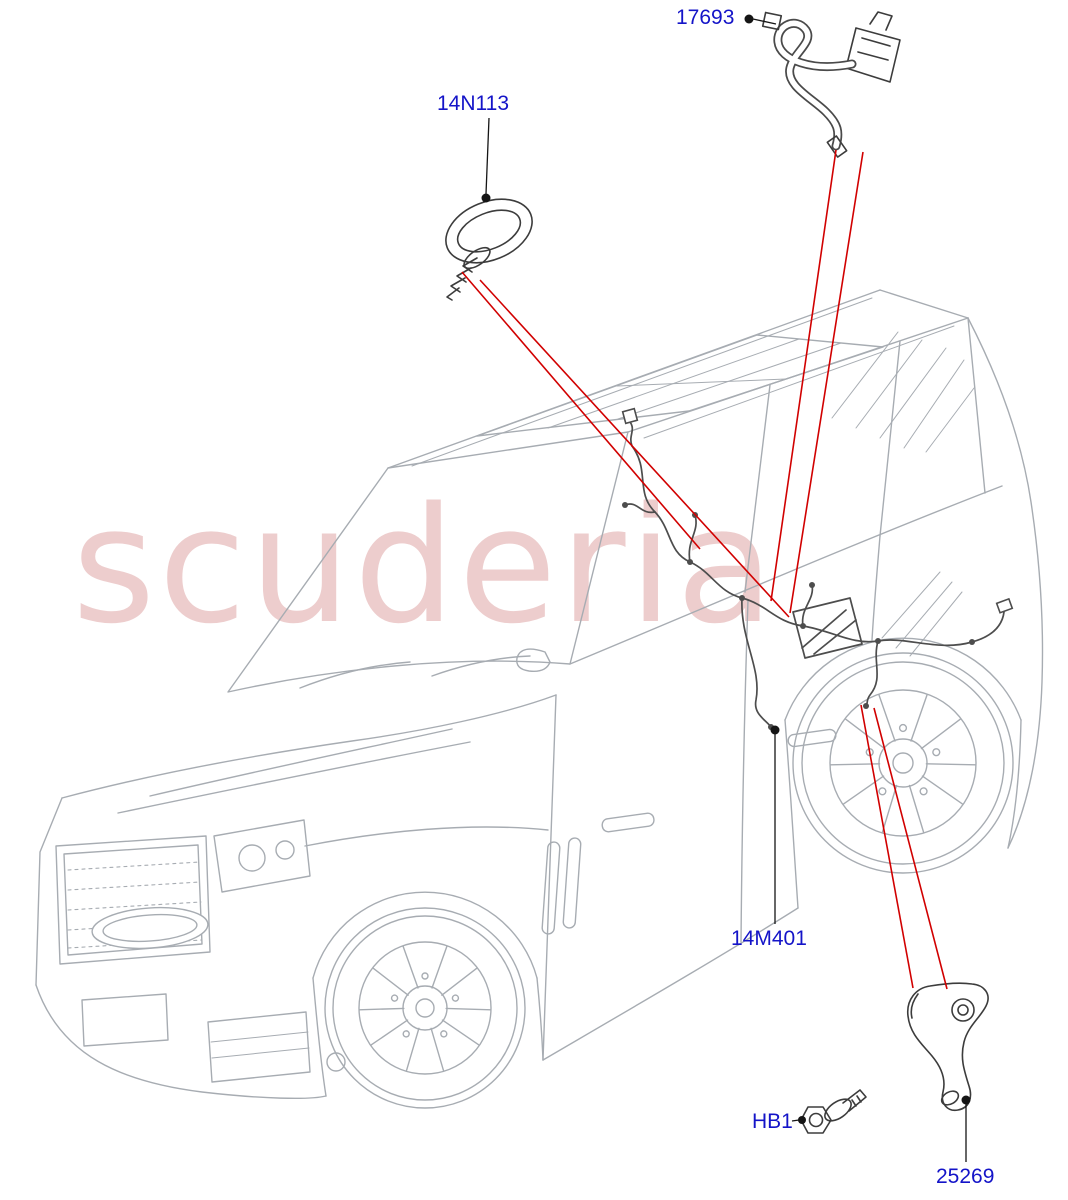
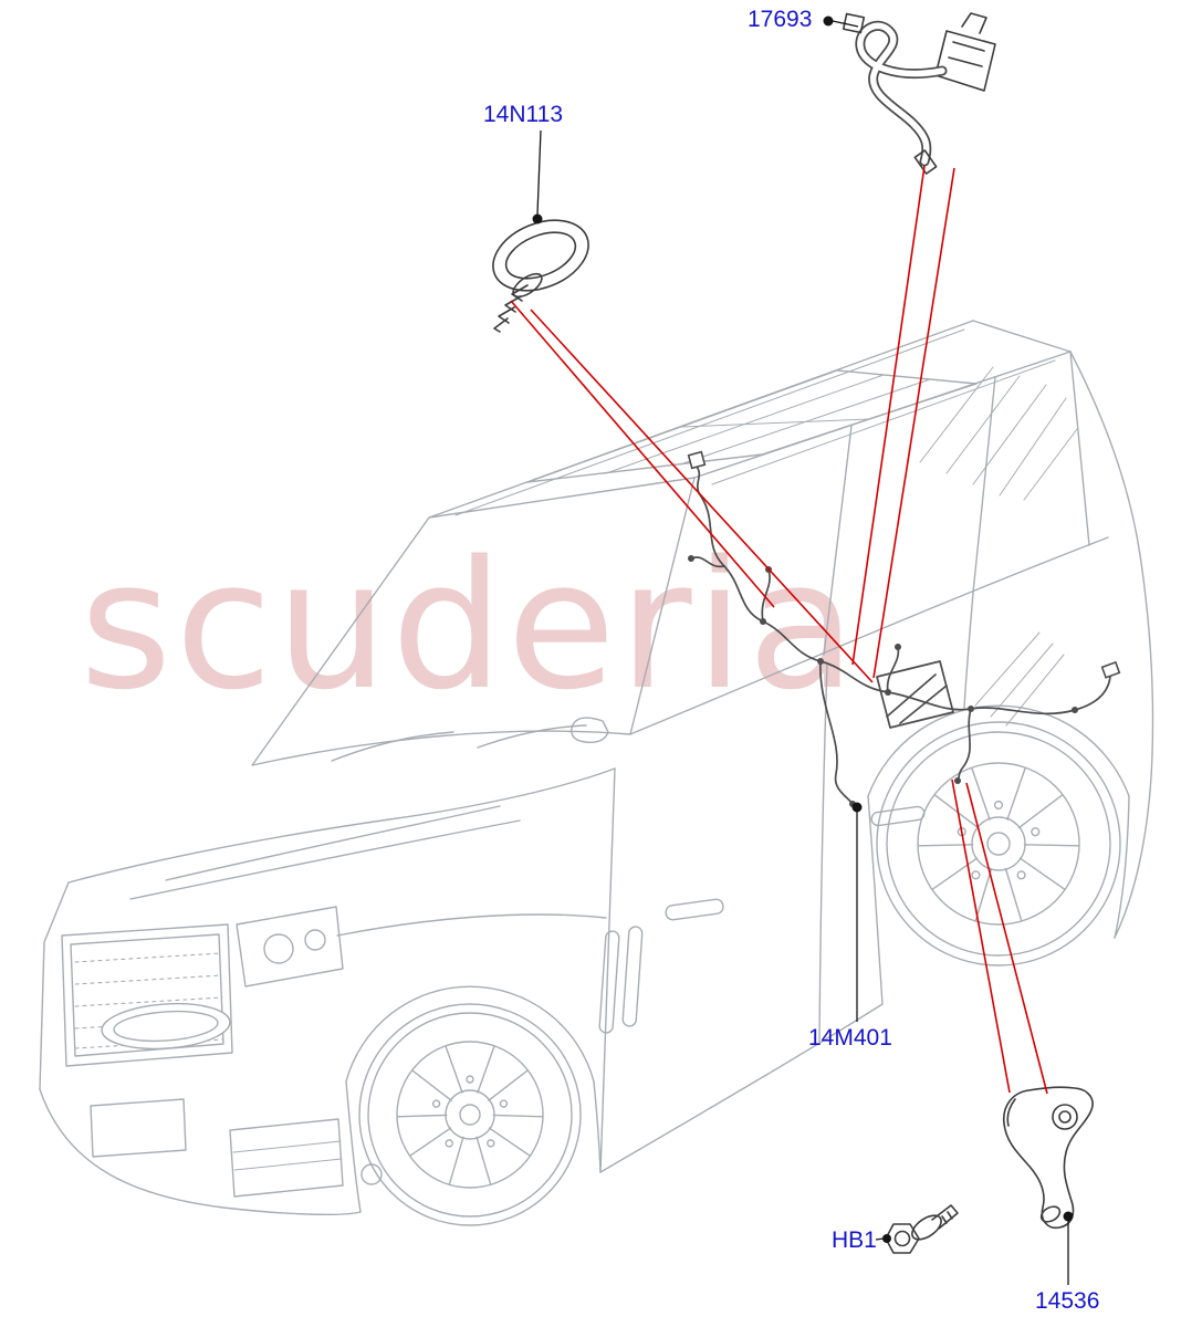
  scudeia
  17693
  14N113
  14M401
  HB1
- 25269
+ 14536
